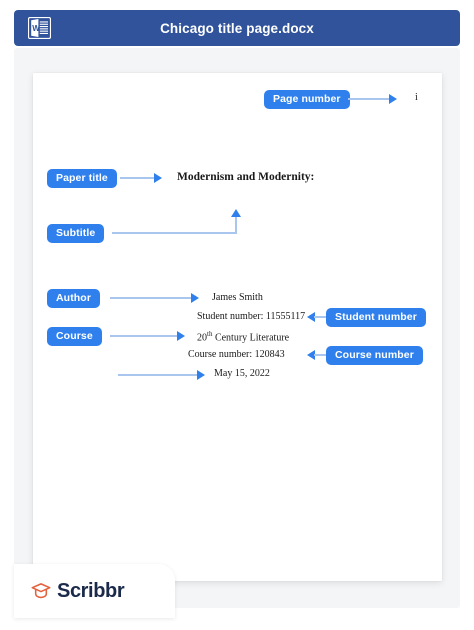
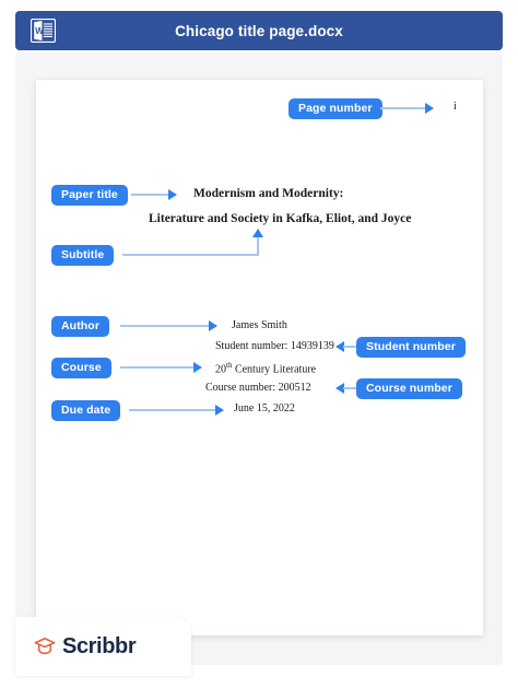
  W
  Chicago title page.docx
  Page number
  i
  Paper title
  Modernism and Modernity:
+ Literature and Society in Kafka, Eliot, and Joyce
  Subtitle
  Author
  James Smith
- Student number: 11555117
+ Student number: 14939139
  Student number
  Course
  20th Century Literature
- Course number: 120843
+ Course number: 200512
  Course number
+ Due date
- May 15, 2022
+ June 15, 2022
  Scribbr
